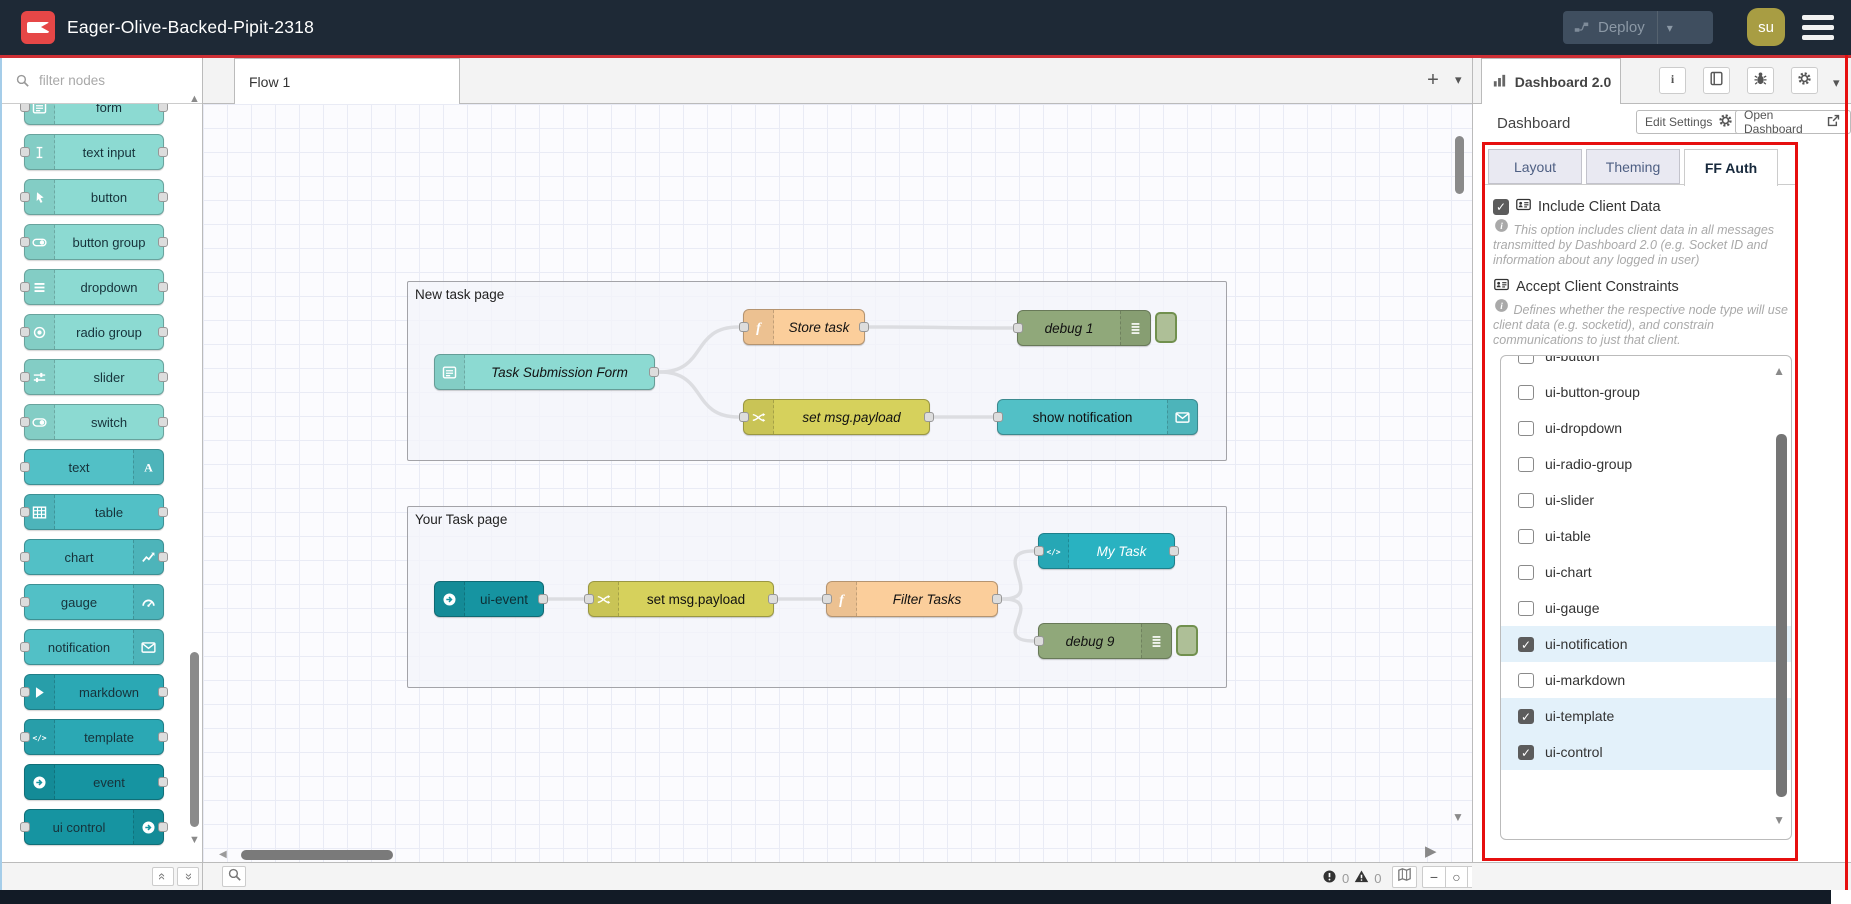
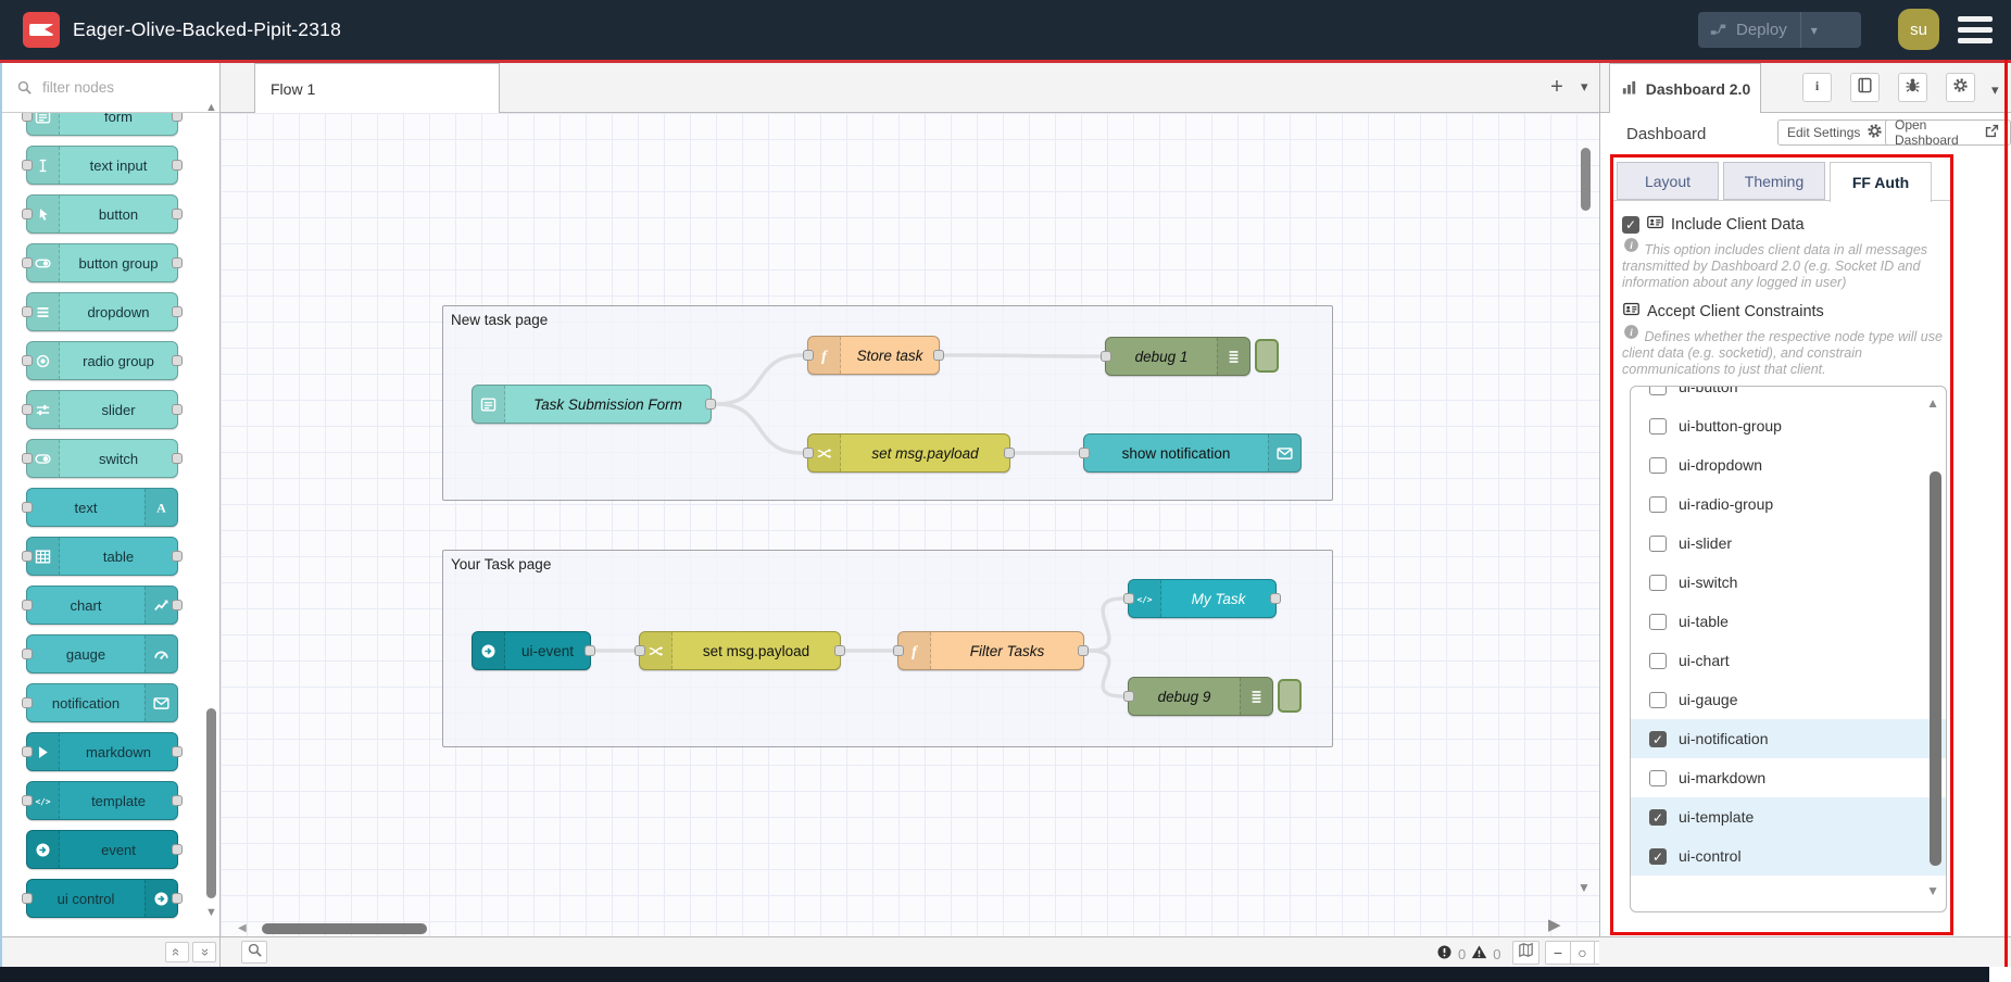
  Eager-Olive-Backed-Pipit-2318
  Deploy
  ▾
  su
  filter nodes
  form
  text input
  button
  button group
  dropdown
  radio group
  slider
  switch
  text
  A
  table
  chart
  gauge
  notification
  markdown
  </>
  template
  event
  ui control
  ▲
  ▼
  Flow 1
  +
  ▾
  New task page
  Your Task page
  Task Submission Form
  f
  Store task
  debug 1
  set msg.payload
  show notification
  ui-event
  set msg.payload
  f
  Filter Tasks
  </>
  My Task
  debug 9
  ▼
  ◀
  ▶
  0
  0
  −
  ○
  Dashboard 2.0
  i
  ▾
  Dashboard
  Edit Settings
  Open Dashboard
  Layout
  Theming
  FF Auth
  ✓
  Include Client Data
  i
  This option includes client data in all messages transmitted by Dashboard 2.0 (e.g. Socket ID and information about any logged in user)
  Accept Client Constraints
  i
  Defines whether the respective node type will use client data (e.g. socketid), and constrain communications to just that client.
  ui-button
  ui-button-group
  ui-dropdown
  ui-radio-group
  ui-slider
+ ui-switch
  ui-table
  ui-chart
  ui-gauge
  ✓
  ui-notification
  ui-markdown
  ✓
  ui-template
  ✓
  ui-control
  ▲
  ▼
